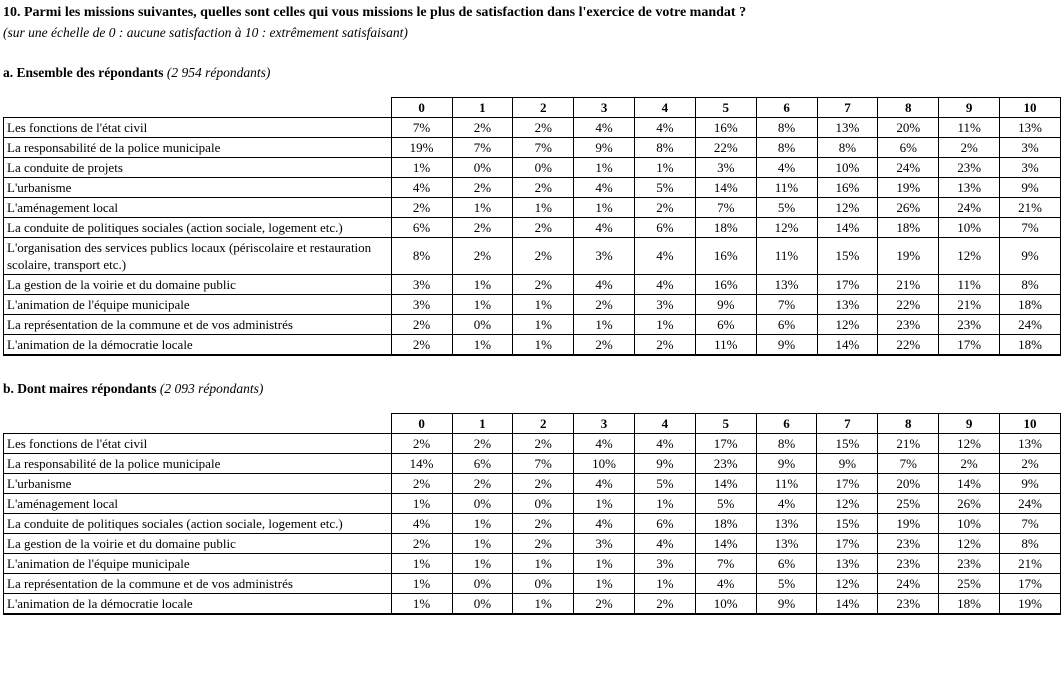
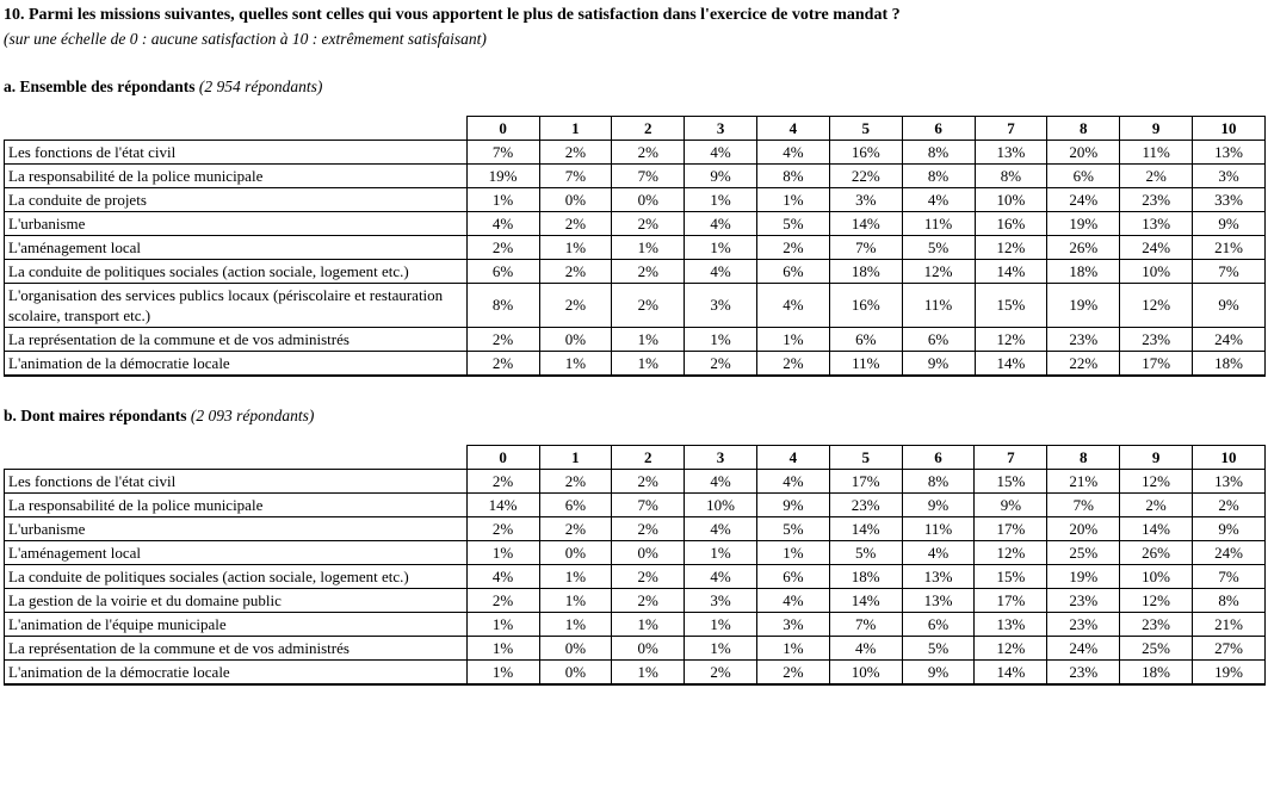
- 10. Parmi les missions suivantes, quelles sont celles qui vous missions le plus de satisfaction dans l'exercice de votre mandat ?
+ 10. Parmi les missions suivantes, quelles sont celles qui vous apportent le plus de satisfaction dans l'exercice de votre mandat ?
  (sur une échelle de 0 : aucune satisfaction à 10 : extrêmement satisfaisant)
  a. Ensemble des répondants (2 954 répondants)
  	0	1	2	3	4	5	6	7	8	9	10
  Les fonctions de l'état civil	7%	2%	2%	4%	4%	16%	8%	13%	20%	11%	13%
  La responsabilité de la police municipale	19%	7%	7%	9%	8%	22%	8%	8%	6%	2%	3%
- La conduite de projets	1%	0%	0%	1%	1%	3%	4%	10%	24%	23%	3%
+ La conduite de projets	1%	0%	0%	1%	1%	3%	4%	10%	24%	23%	33%
  L'urbanisme	4%	2%	2%	4%	5%	14%	11%	16%	19%	13%	9%
  L'aménagement local	2%	1%	1%	1%	2%	7%	5%	12%	26%	24%	21%
  La conduite de politiques sociales (action sociale, logement etc.)	6%	2%	2%	4%	6%	18%	12%	14%	18%	10%	7%
  L'organisation des services publics locaux (périscolaire et restauration scolaire, transport etc.)	8%	2%	2%	3%	4%	16%	11%	15%	19%	12%	9%
- La gestion de la voirie et du domaine public	3%	1%	2%	4%	4%	16%	13%	17%	21%	11%	8%
- L'animation de l'équipe municipale	3%	1%	1%	2%	3%	9%	7%	13%	22%	21%	18%
  La représentation de la commune et de vos administrés	2%	0%	1%	1%	1%	6%	6%	12%	23%	23%	24%
  L'animation de la démocratie locale	2%	1%	1%	2%	2%	11%	9%	14%	22%	17%	18%
  b. Dont maires répondants (2 093 répondants)
  	0	1	2	3	4	5	6	7	8	9	10
  Les fonctions de l'état civil	2%	2%	2%	4%	4%	17%	8%	15%	21%	12%	13%
  La responsabilité de la police municipale	14%	6%	7%	10%	9%	23%	9%	9%	7%	2%	2%
  L'urbanisme	2%	2%	2%	4%	5%	14%	11%	17%	20%	14%	9%
  L'aménagement local	1%	0%	0%	1%	1%	5%	4%	12%	25%	26%	24%
  La conduite de politiques sociales (action sociale, logement etc.)	4%	1%	2%	4%	6%	18%	13%	15%	19%	10%	7%
  La gestion de la voirie et du domaine public	2%	1%	2%	3%	4%	14%	13%	17%	23%	12%	8%
  L'animation de l'équipe municipale	1%	1%	1%	1%	3%	7%	6%	13%	23%	23%	21%
- La représentation de la commune et de vos administrés	1%	0%	0%	1%	1%	4%	5%	12%	24%	25%	17%
+ La représentation de la commune et de vos administrés	1%	0%	0%	1%	1%	4%	5%	12%	24%	25%	27%
  L'animation de la démocratie locale	1%	0%	1%	2%	2%	10%	9%	14%	23%	18%	19%
